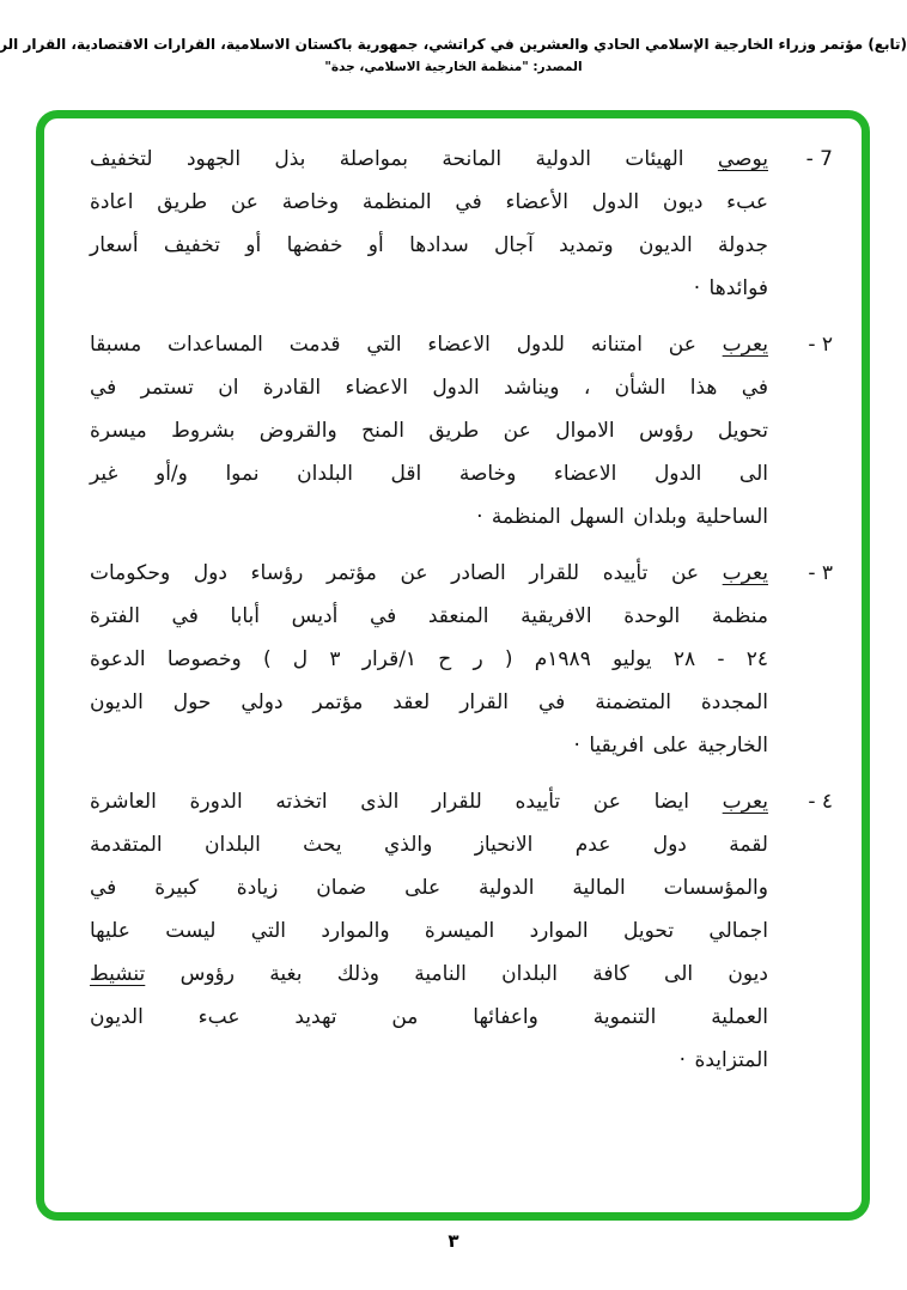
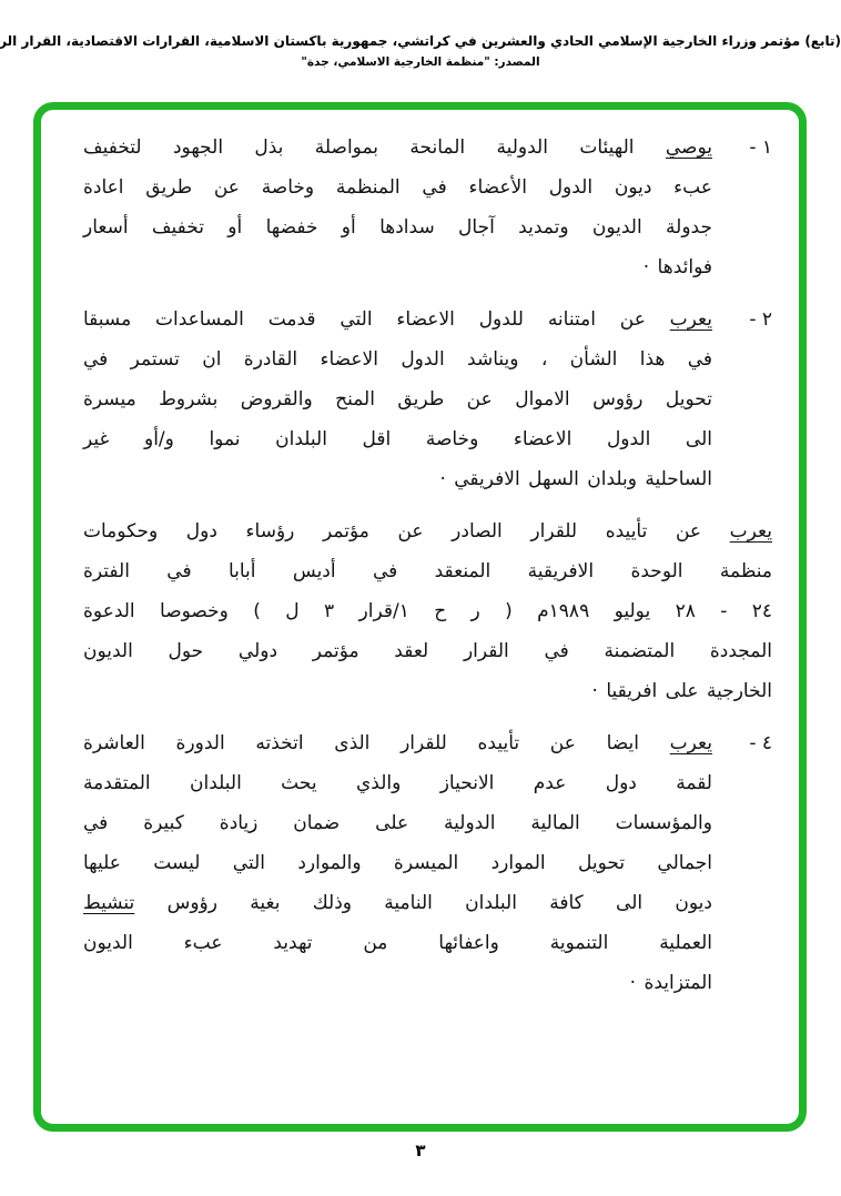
  (تابع) مؤتمر وزراء الخارجية الإسلامي الحادي والعشرين في كراتشي، جمهورية باكستان الاسلامية، القرارات الاقتصادية، القرار الر
  المصدر: "منظمة الخارجية الاسلامي، جدة"
- 7 -
+ ١ -
  يوصي الهيئات الدولية المانحة بمواصلة بذل الجهود لتخفيف
  عبء ديون الدول الأعضاء في المنظمة وخاصة عن طريق اعادة
  جدولة الديون وتمديد آجال سدادها أو خفضها أو تخفيف أسعار
  فوائدها ·
  ٢ -
  يعرب عن امتنانه للدول الاعضاء التي قدمت المساعدات مسبقا
  في هذا الشأن ، ويناشد الدول الاعضاء القادرة ان تستمر في
  تحويل رؤوس الاموال عن طريق المنح والقروض بشروط ميسرة
  الى الدول الاعضاء وخاصة اقل البلدان نموا و/أو غير
- الساحلية وبلدان السهل المنظمة ·
+ الساحلية وبلدان السهل الافريقي ·
- ٣ -
  يعرب عن تأييده للقرار الصادر عن مؤتمر رؤساء دول وحكومات
  منظمة الوحدة الافريقية المنعقد في أديس أبابا في الفترة
  ٢٤ - ٢٨ يوليو ١٩٨٩م ( ر ح ١/قرار ٣ ل ) وخصوصا الدعوة
  المجددة المتضمنة في القرار لعقد مؤتمر دولي حول الديون
  الخارجية على افريقيا ·
  ٤ -
  يعرب ايضا عن تأييده للقرار الذى اتخذته الدورة العاشرة
  لقمة دول عدم الانحياز والذي يحث البلدان المتقدمة
  والمؤسسات المالية الدولية على ضمان زيادة كبيرة في
  اجمالي تحويل الموارد الميسرة والموارد التي ليست عليها
  ديون الى كافة البلدان النامية وذلك بغية رؤوس تنشيط
  العملية التنموية واعفائها من تهديد عبء الديون
  المتزايدة ·
  ٣
